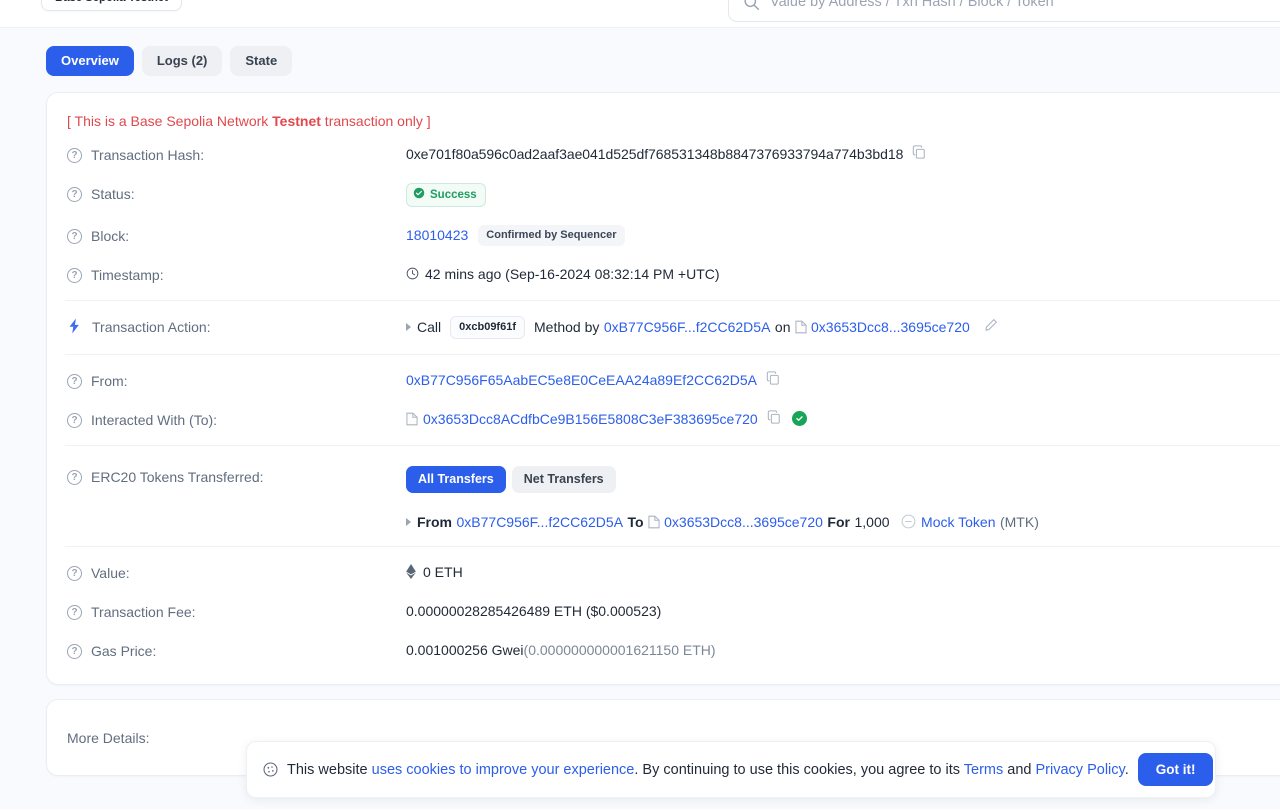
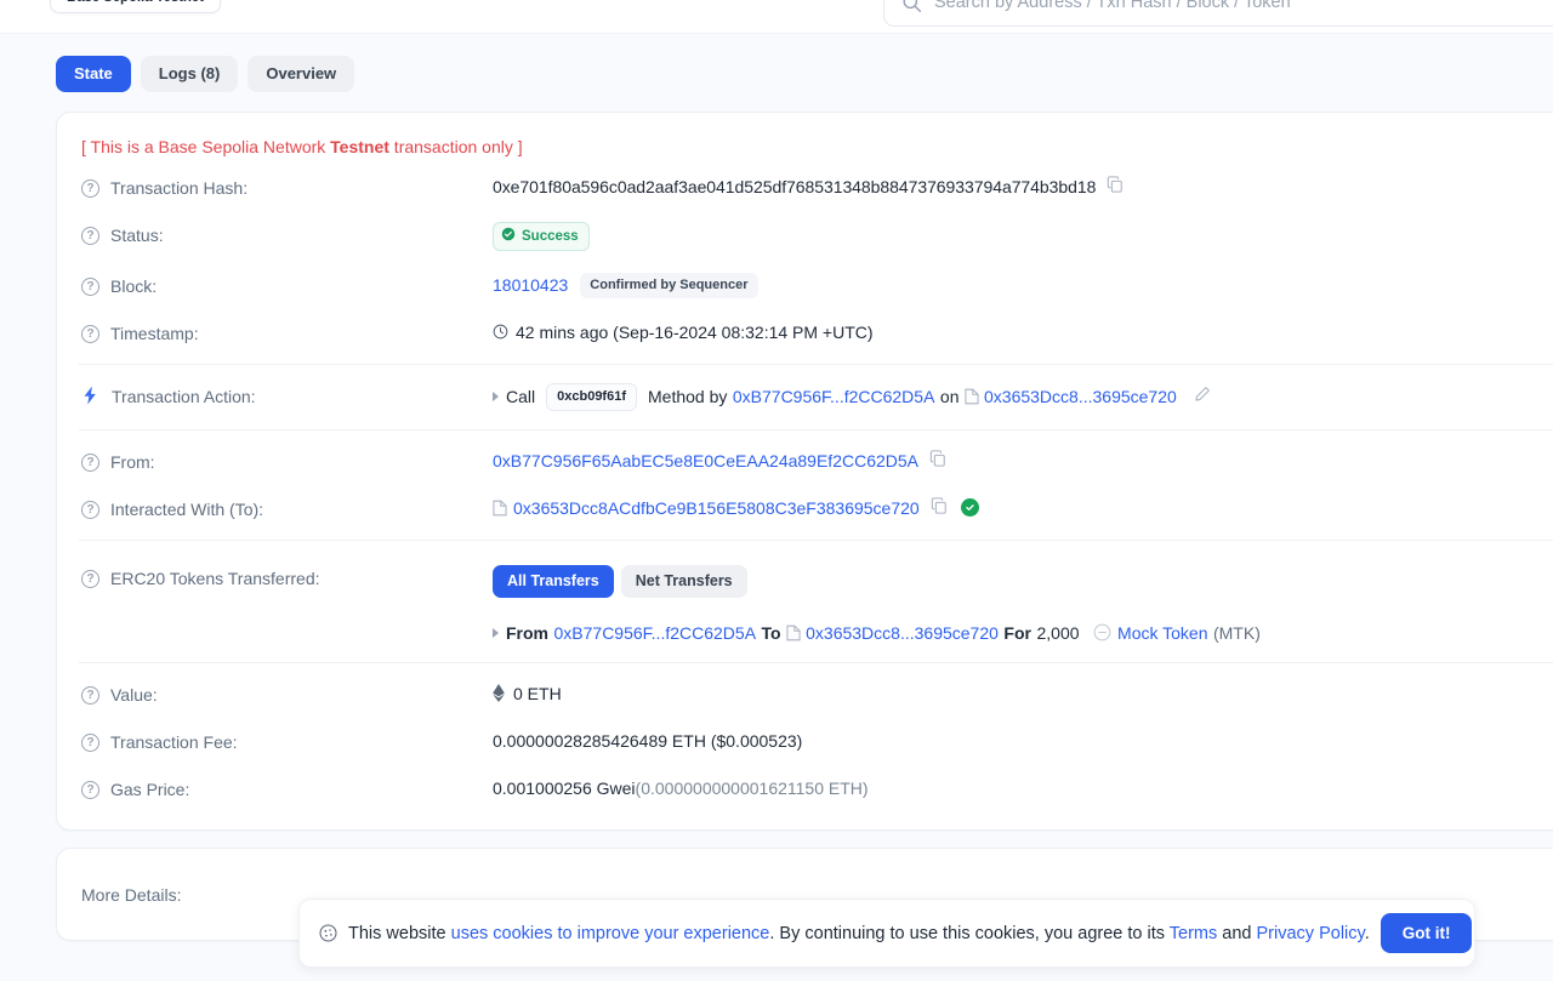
- Value by Address / Txn Hash / Block / Token
+ Search by Address / Txn Hash / Block / Token
- Overview
+ State
- Logs (2)
+ Logs (8)
- State
+ Overview
  [ This is a Base Sepolia Network Testnet transaction only ]
  ?
  Transaction Hash:
  0xe701f80a596c0ad2aaf3ae041d525df768531348b8847376933794a774b3bd18
  ?
  Status:
  Success
  ?
  Block:
  18010423
  Confirmed by Sequencer
  ?
  Timestamp:
  42 mins ago (Sep-16-2024 08:32:14 PM +UTC)
  Transaction Action:
  Call
  0xcb09f61f
  Method by
  0xB77C956F...f2CC62D5A
  on
  0x3653Dcc8...3695ce720
  ?
  From:
  0xB77C956F65AabEC5e8E0CeEAA24a89Ef2CC62D5A
  ?
  Interacted With (To):
  0x3653Dcc8ACdfbCe9B156E5808C3eF383695ce720
  ?
  ERC20 Tokens Transferred:
  All Transfers
  Net Transfers
  From
  0xB77C956F...f2CC62D5A
  To
  0x3653Dcc8...3695ce720
  For
- 1,000
+ 2,000
  Mock Token
  (MTK)
  ?
  Value:
  0 ETH
  ?
  Transaction Fee:
  0.00000028285426489 ETH ($0.000523)
  ?
  Gas Price:
  0.001000256 Gwei
  (0.000000000001621150 ETH)
  More Details:
  This website uses cookies to improve your experience. By continuing to use this cookies, you agree to its Terms and Privacy Policy.
  Got it!
